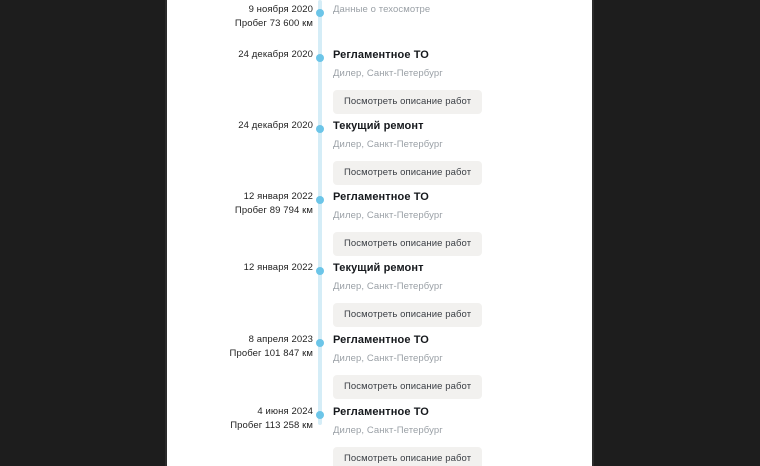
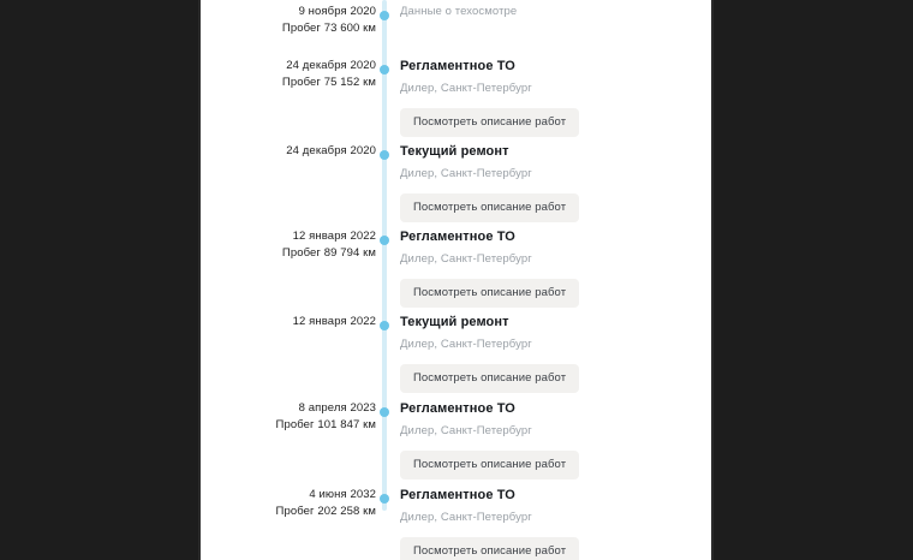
  9 ноября 2020
  Пробег 73 600 км
  Данные о техосмотре
  24 декабря 2020
+ Пробег 75 152 км
  Регламентное ТО
  Дилер, Санкт-Петербург
  Посмотреть описание работ
  24 декабря 2020
  Текущий ремонт
  Дилер, Санкт-Петербург
  Посмотреть описание работ
  12 января 2022
  Пробег 89 794 км
  Регламентное ТО
  Дилер, Санкт-Петербург
  Посмотреть описание работ
  12 января 2022
  Текущий ремонт
  Дилер, Санкт-Петербург
  Посмотреть описание работ
  8 апреля 2023
  Пробег 101 847 км
  Регламентное ТО
  Дилер, Санкт-Петербург
  Посмотреть описание работ
- 4 июня 2024
+ 4 июня 2032
- Пробег 113 258 км
+ Пробег 202 258 км
  Регламентное ТО
  Дилер, Санкт-Петербург
  Посмотреть описание работ
